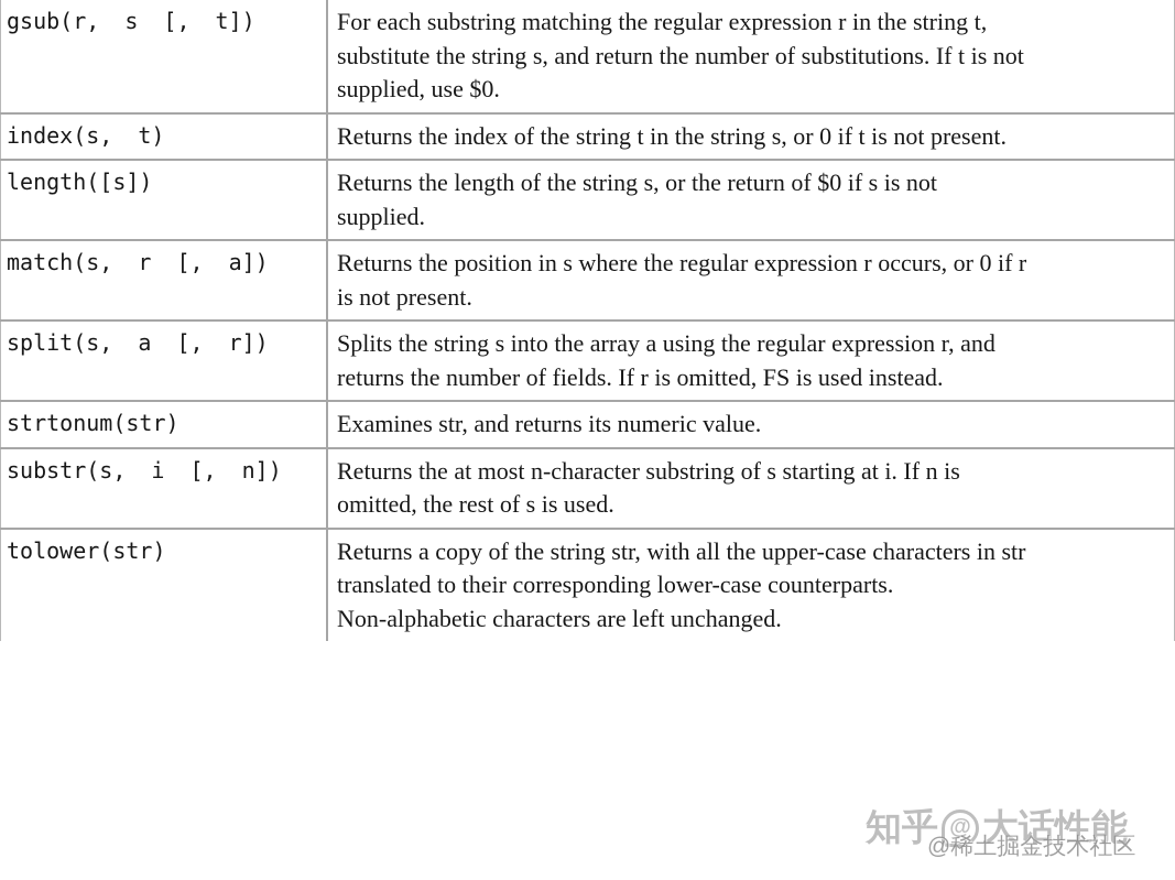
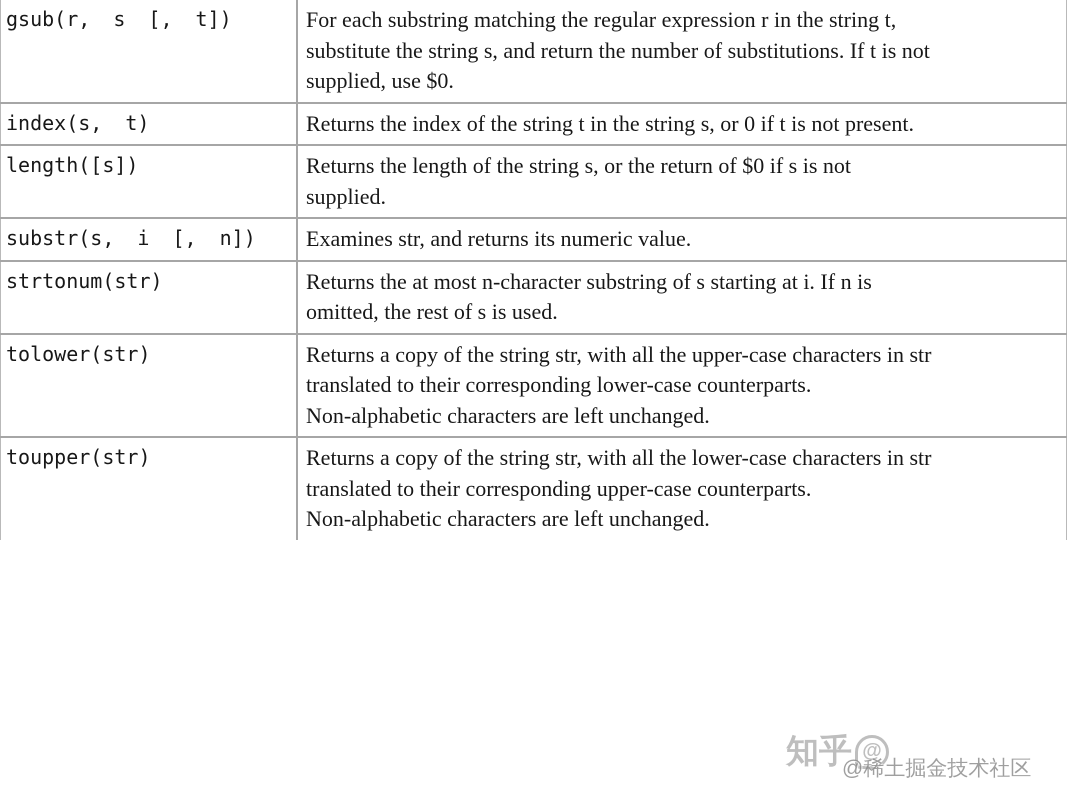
  gsub(r, s [, t])	For each substring matching the regular expression r in the string t, substitute the string s, and return the number of substitutions. If t is not supplied, use $0.
  index(s, t)	Returns the index of the string t in the string s, or 0 if t is not present.
  length([s])	Returns the length of the string s, or the return of $0 if s is not supplied.
- match(s, r [, a])	Returns the position in s where the regular expression r occurs, or 0 if r is not present.
- split(s, a [, r])	Splits the string s into the array a using the regular expression r, and returns the number of fields. If r is omitted, FS is used instead.
- strtonum(str)	Examines str, and returns its numeric value.
+ substr(s, i [, n])	Examines str, and returns its numeric value.
- substr(s, i [, n])	Returns the at most n-character substring of s starting at i. If n is omitted, the rest of s is used.
+ strtonum(str)	Returns the at most n-character substring of s starting at i. If n is omitted, the rest of s is used.
  tolower(str)	Returns a copy of the string str, with all the upper-case characters in str translated to their corresponding lower-case counterparts. Non-alphabetic characters are left unchanged.
+ toupper(str)	Returns a copy of the string str, with all the lower-case characters in str translated to their corresponding upper-case counterparts. Non-alphabetic characters are left unchanged.
  知乎
  @
- 大话性能
  @稀土掘金技术社区
